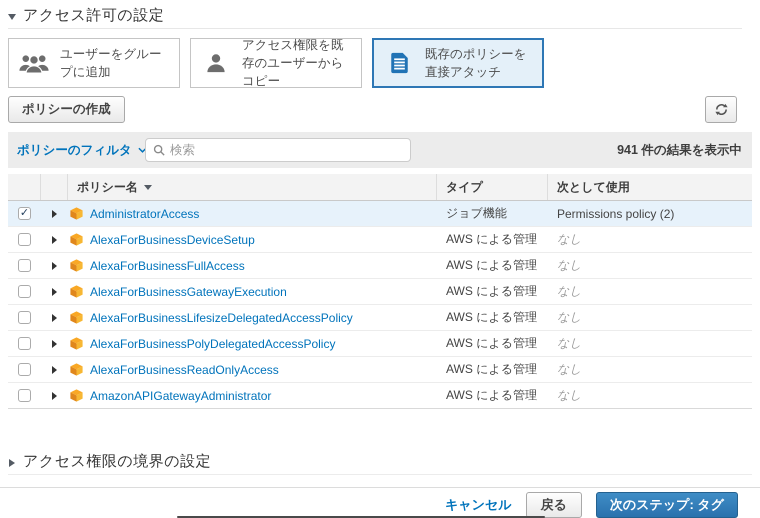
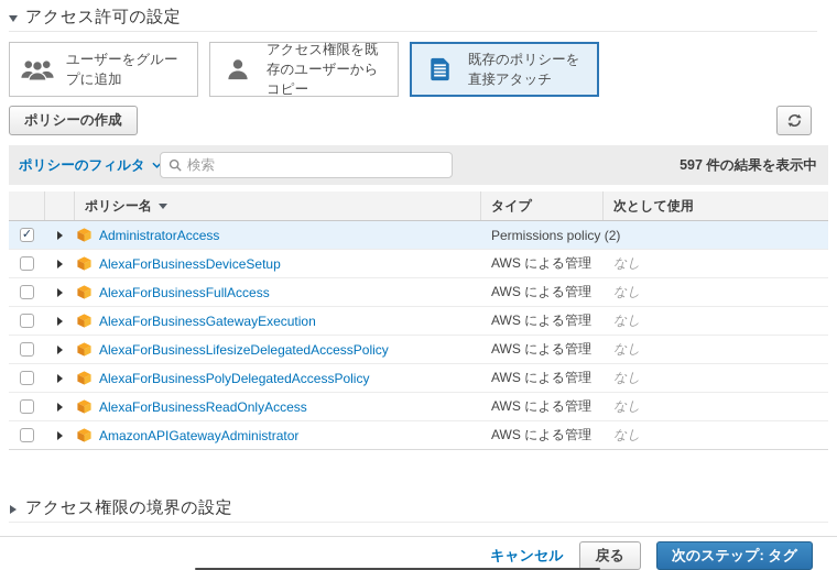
  アクセス許可の設定
  ユーザーをグループに追加
  アクセス権限を既存のユーザーからコピー
  既存のポリシーを直接アタッチ
  ポリシーの作成
  ポリシーのフィルタ
  検索
- 941 件の結果を表示中
+ 597 件の結果を表示中
  ポリシー名
  タイプ
  次として使用
  AdministratorAccess
- ジョブ機能
  Permissions policy (2)
  AlexaForBusinessDeviceSetup
  AWS による管理
  なし
  AlexaForBusinessFullAccess
  AWS による管理
  なし
  AlexaForBusinessGatewayExecution
  AWS による管理
  なし
  AlexaForBusinessLifesizeDelegatedAccessPolicy
  AWS による管理
  なし
  AlexaForBusinessPolyDelegatedAccessPolicy
  AWS による管理
  なし
  AlexaForBusinessReadOnlyAccess
  AWS による管理
  なし
  AmazonAPIGatewayAdministrator
  AWS による管理
  なし
  アクセス権限の境界の設定
  キャンセル
  戻る
  次のステップ: タグ
